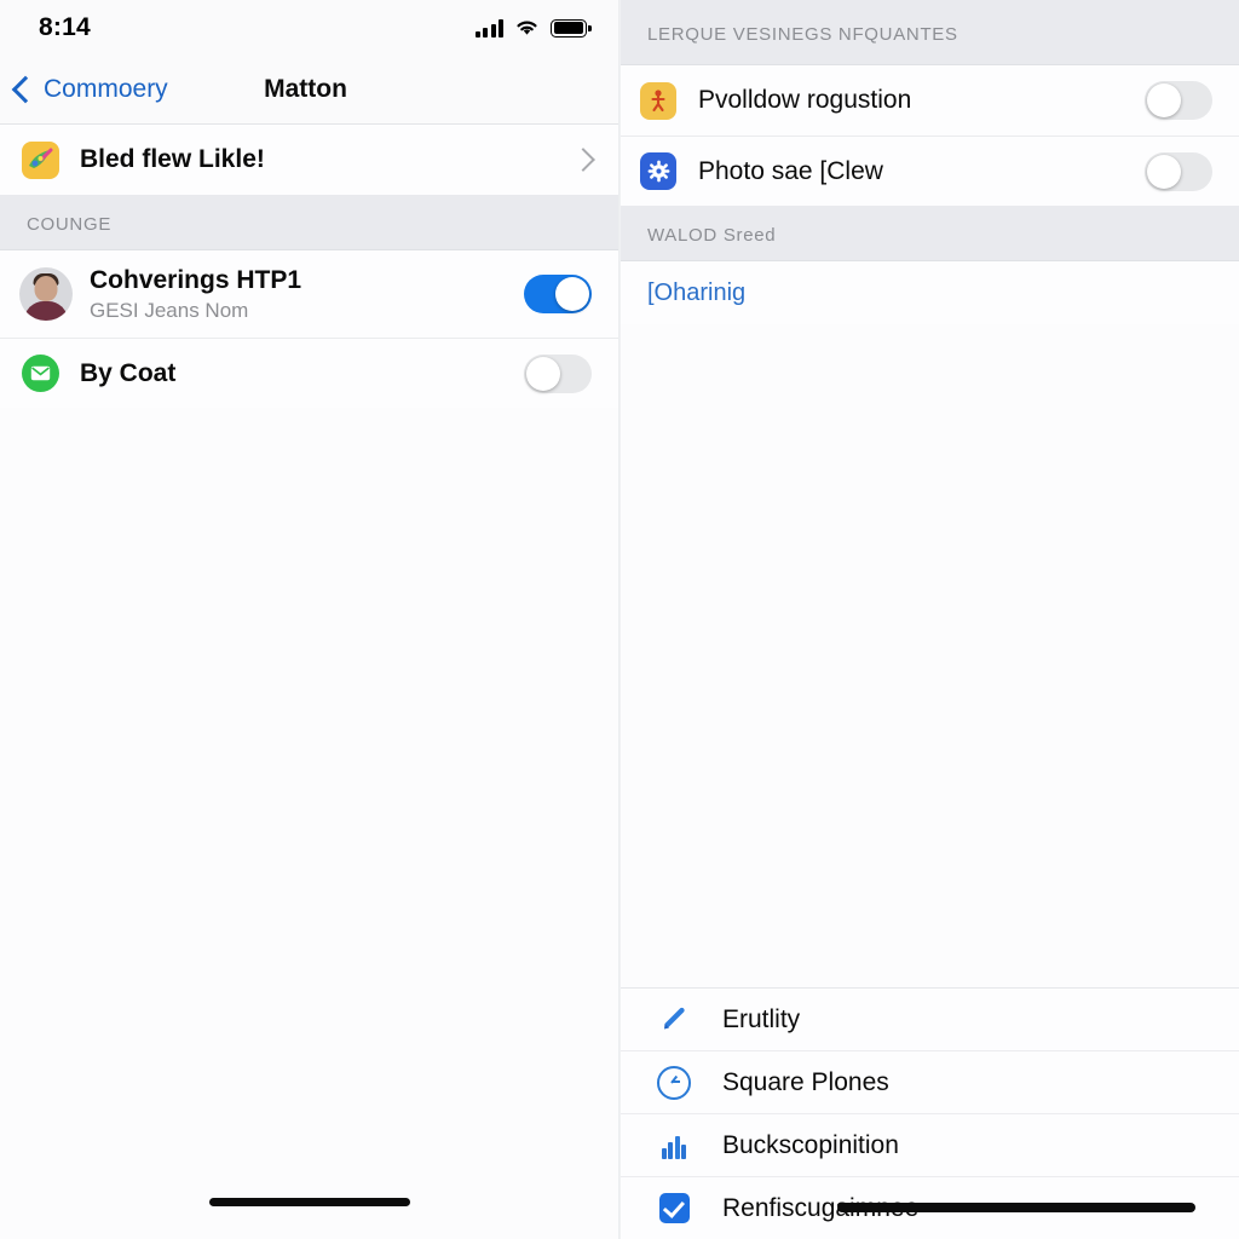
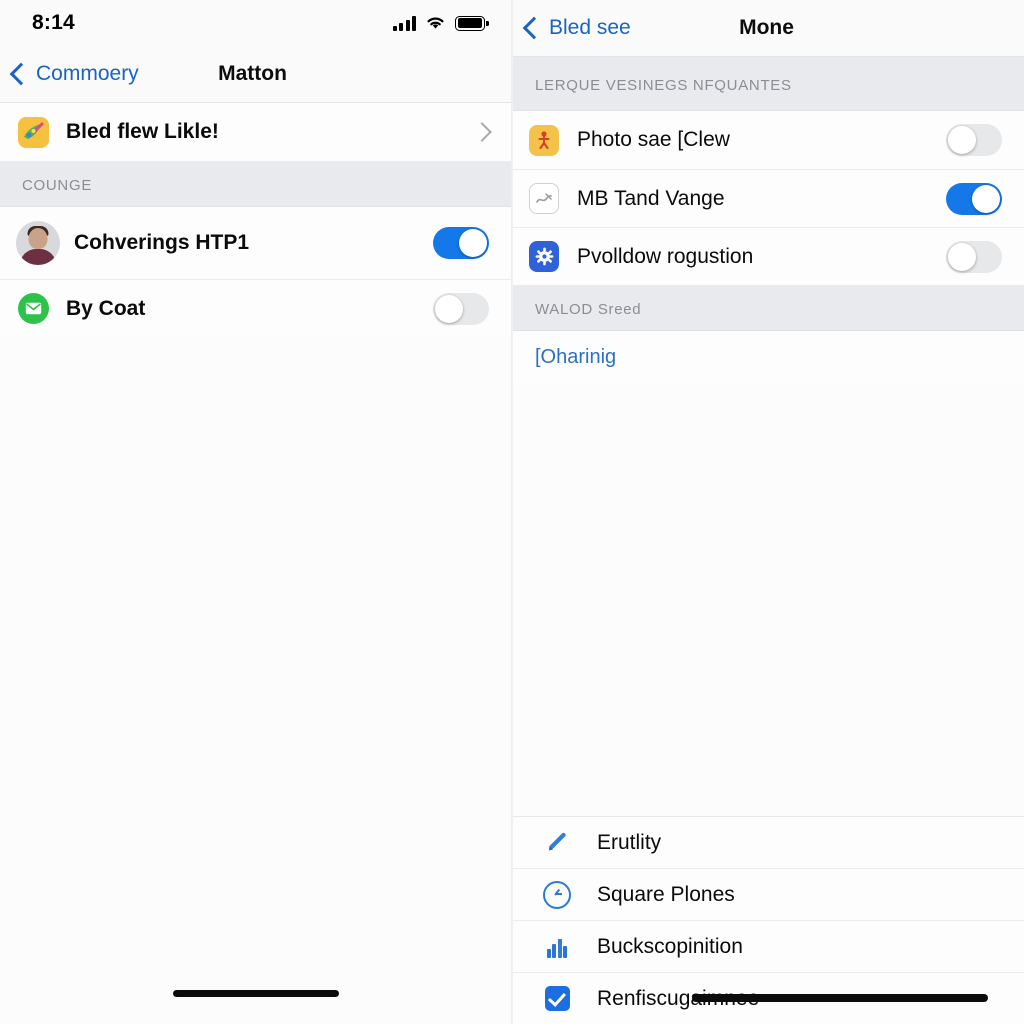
  8:14
  Commoery
  Matton
  Bled flew Likle!
  COUNGE
  Cohverings HTP1
- GESI Jeans Nom
  By Coat
+ Bled see
+ Mone
  LERQUE VESINEGS NFQUANTES
- Pvolldow rogustion
+ Photo sae [Clew
+ MB Tand Vange
- Photo sae [Clew
+ Pvolldow rogustion
  WALOD Sreed
  [Oharinig
  Erutlity
  Square Plones
  Buckscopinition
